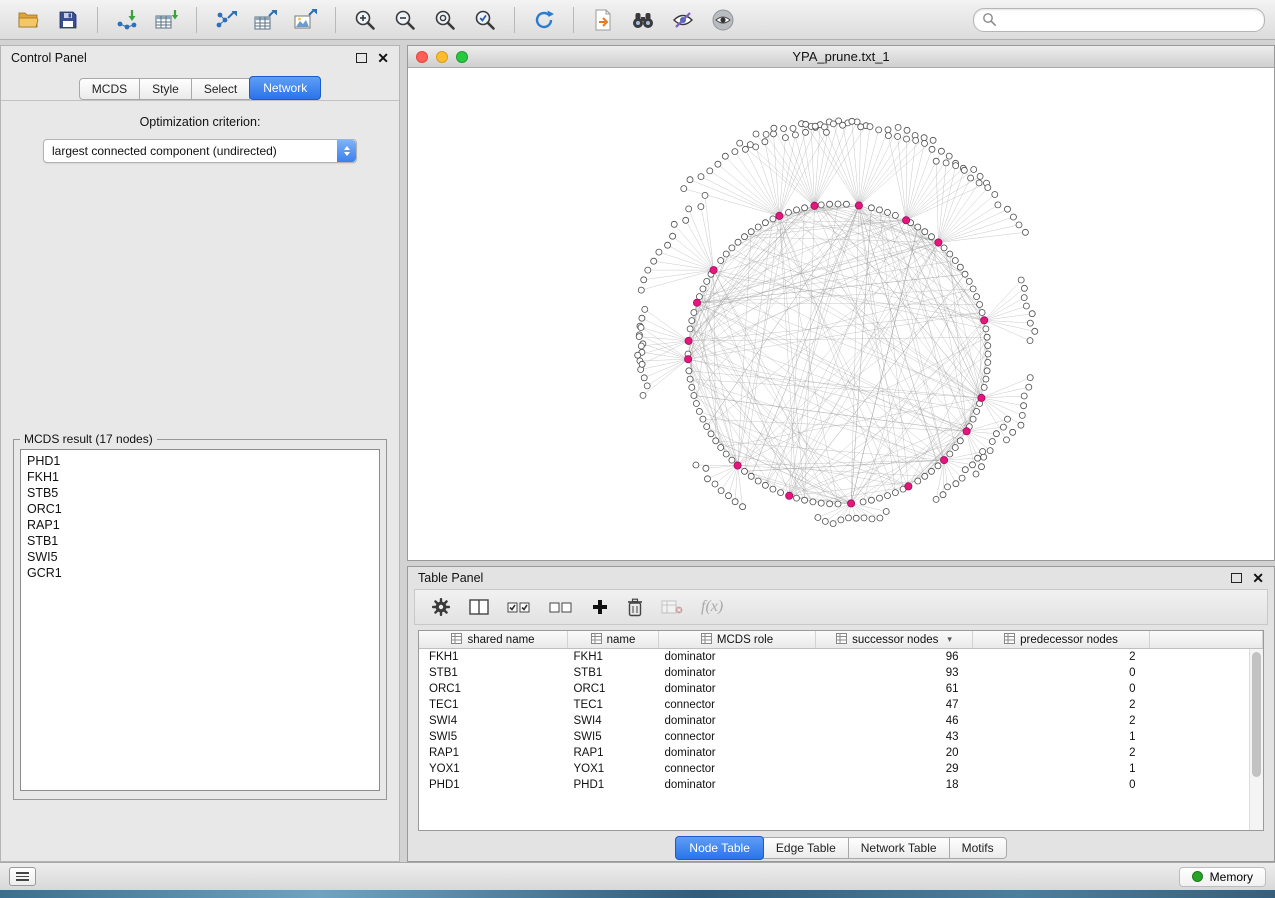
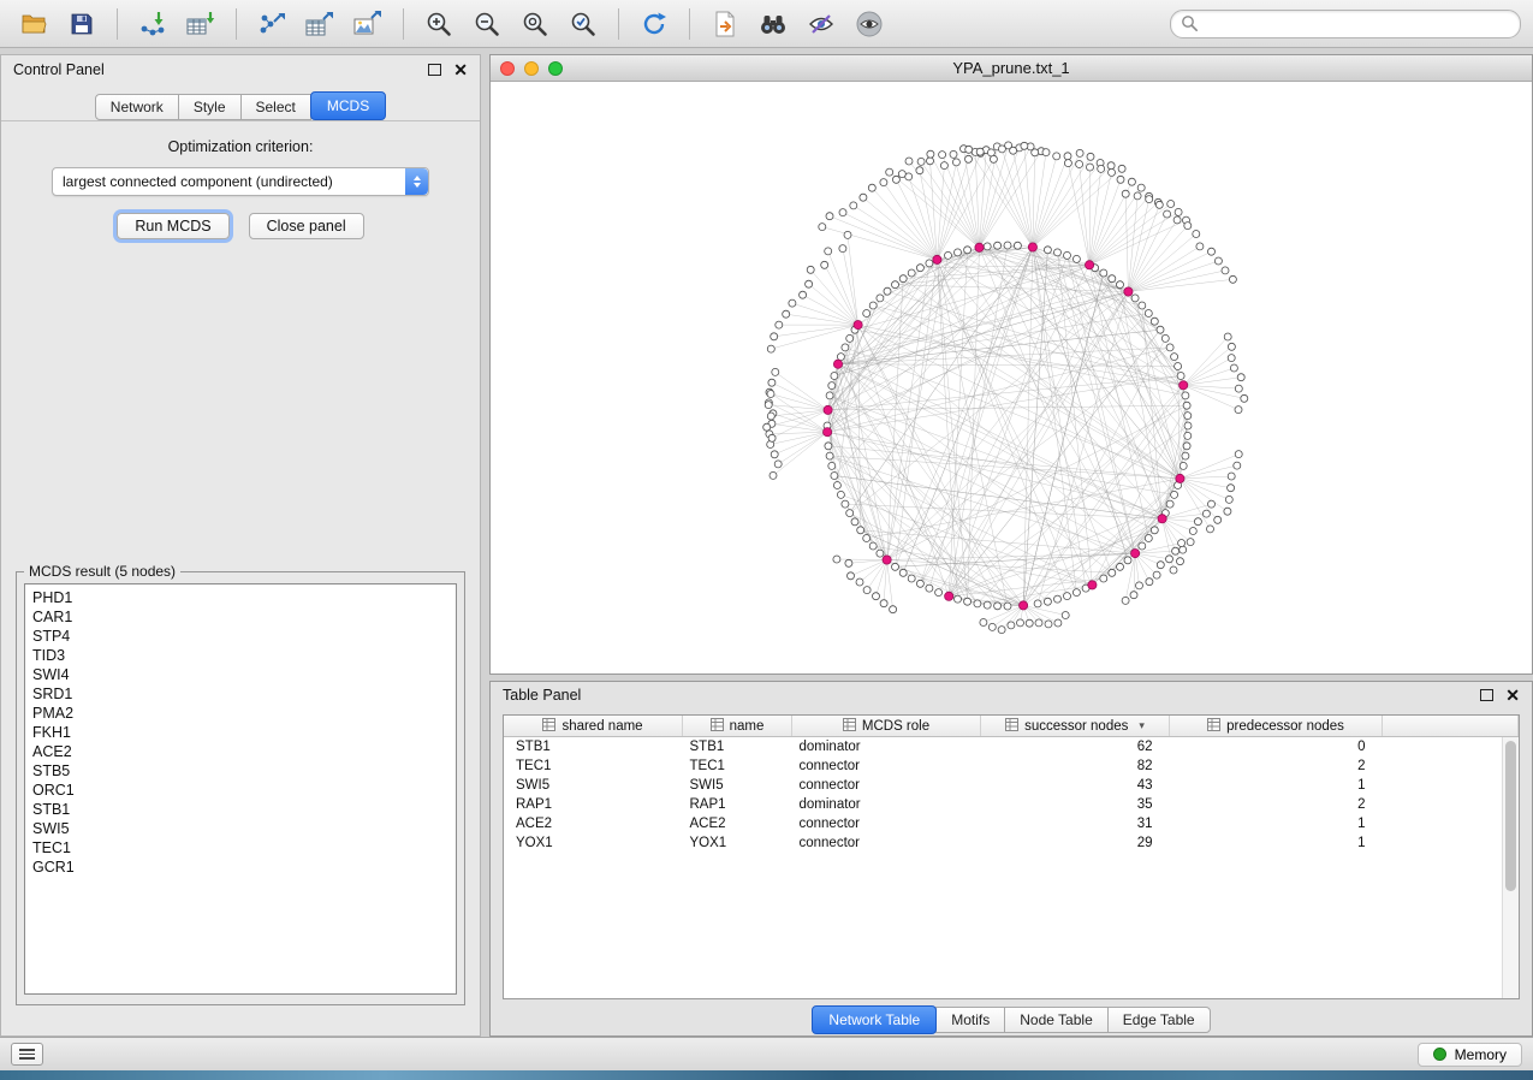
  Control Panel
  ✕
- MCDS
+ Network
  Style
  Select
- Network
+ MCDS
  Optimization criterion:
  largest connected component (undirected)
+ Run MCDS
+ Close panel
- MCDS result (17 nodes)
+ MCDS result (5 nodes)
  PHD1
+ CAR1
+ STP4
+ TID3
+ SWI4
+ SRD1
+ PMA2
  FKH1
+ ACE2
  STB5
  ORC1
- RAP1
  STB1
  SWI5
+ TEC1
  GCR1
  YPA_prune.txt_1
  Table Panel
  ✕
- f(x)
  shared name	name	MCDS role	successor nodes ▾	predecessor nodes
- FKH1	FKH1	dominator	96	2
- STB1	STB1	dominator	93	0
+ STB1	STB1	dominator	62	0
- ORC1	ORC1	dominator	61	0
- TEC1	TEC1	connector	47	2
+ TEC1	TEC1	connector	82	2
- SWI4	SWI4	dominator	46	2
  SWI5	SWI5	connector	43	1
- RAP1	RAP1	dominator	20	2
+ RAP1	RAP1	dominator	35	2
+ ACE2	ACE2	connector	31	1
  YOX1	YOX1	connector	29	1
- PHD1	PHD1	dominator	18	0
- Node Table
+ Network Table
- Edge Table
+ Motifs
- Network Table
+ Node Table
- Motifs
+ Edge Table
  Memory
